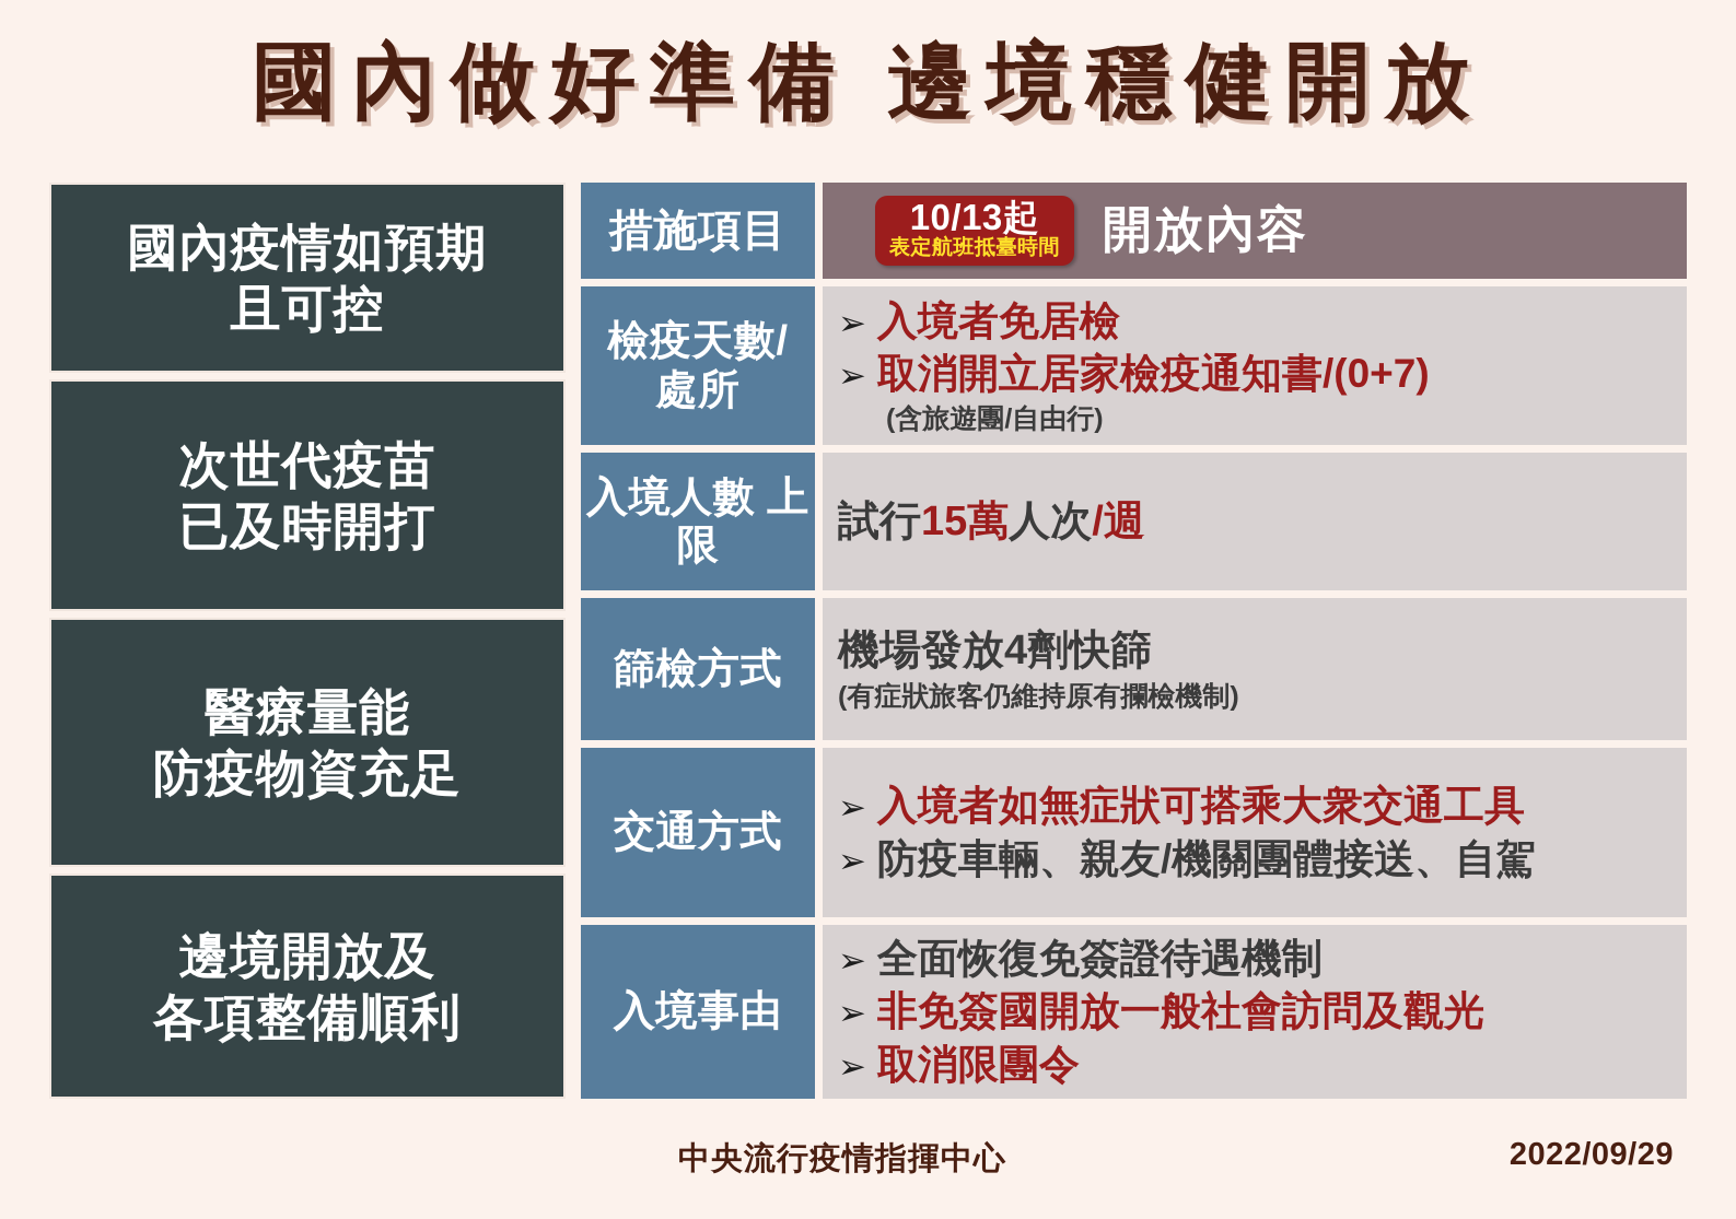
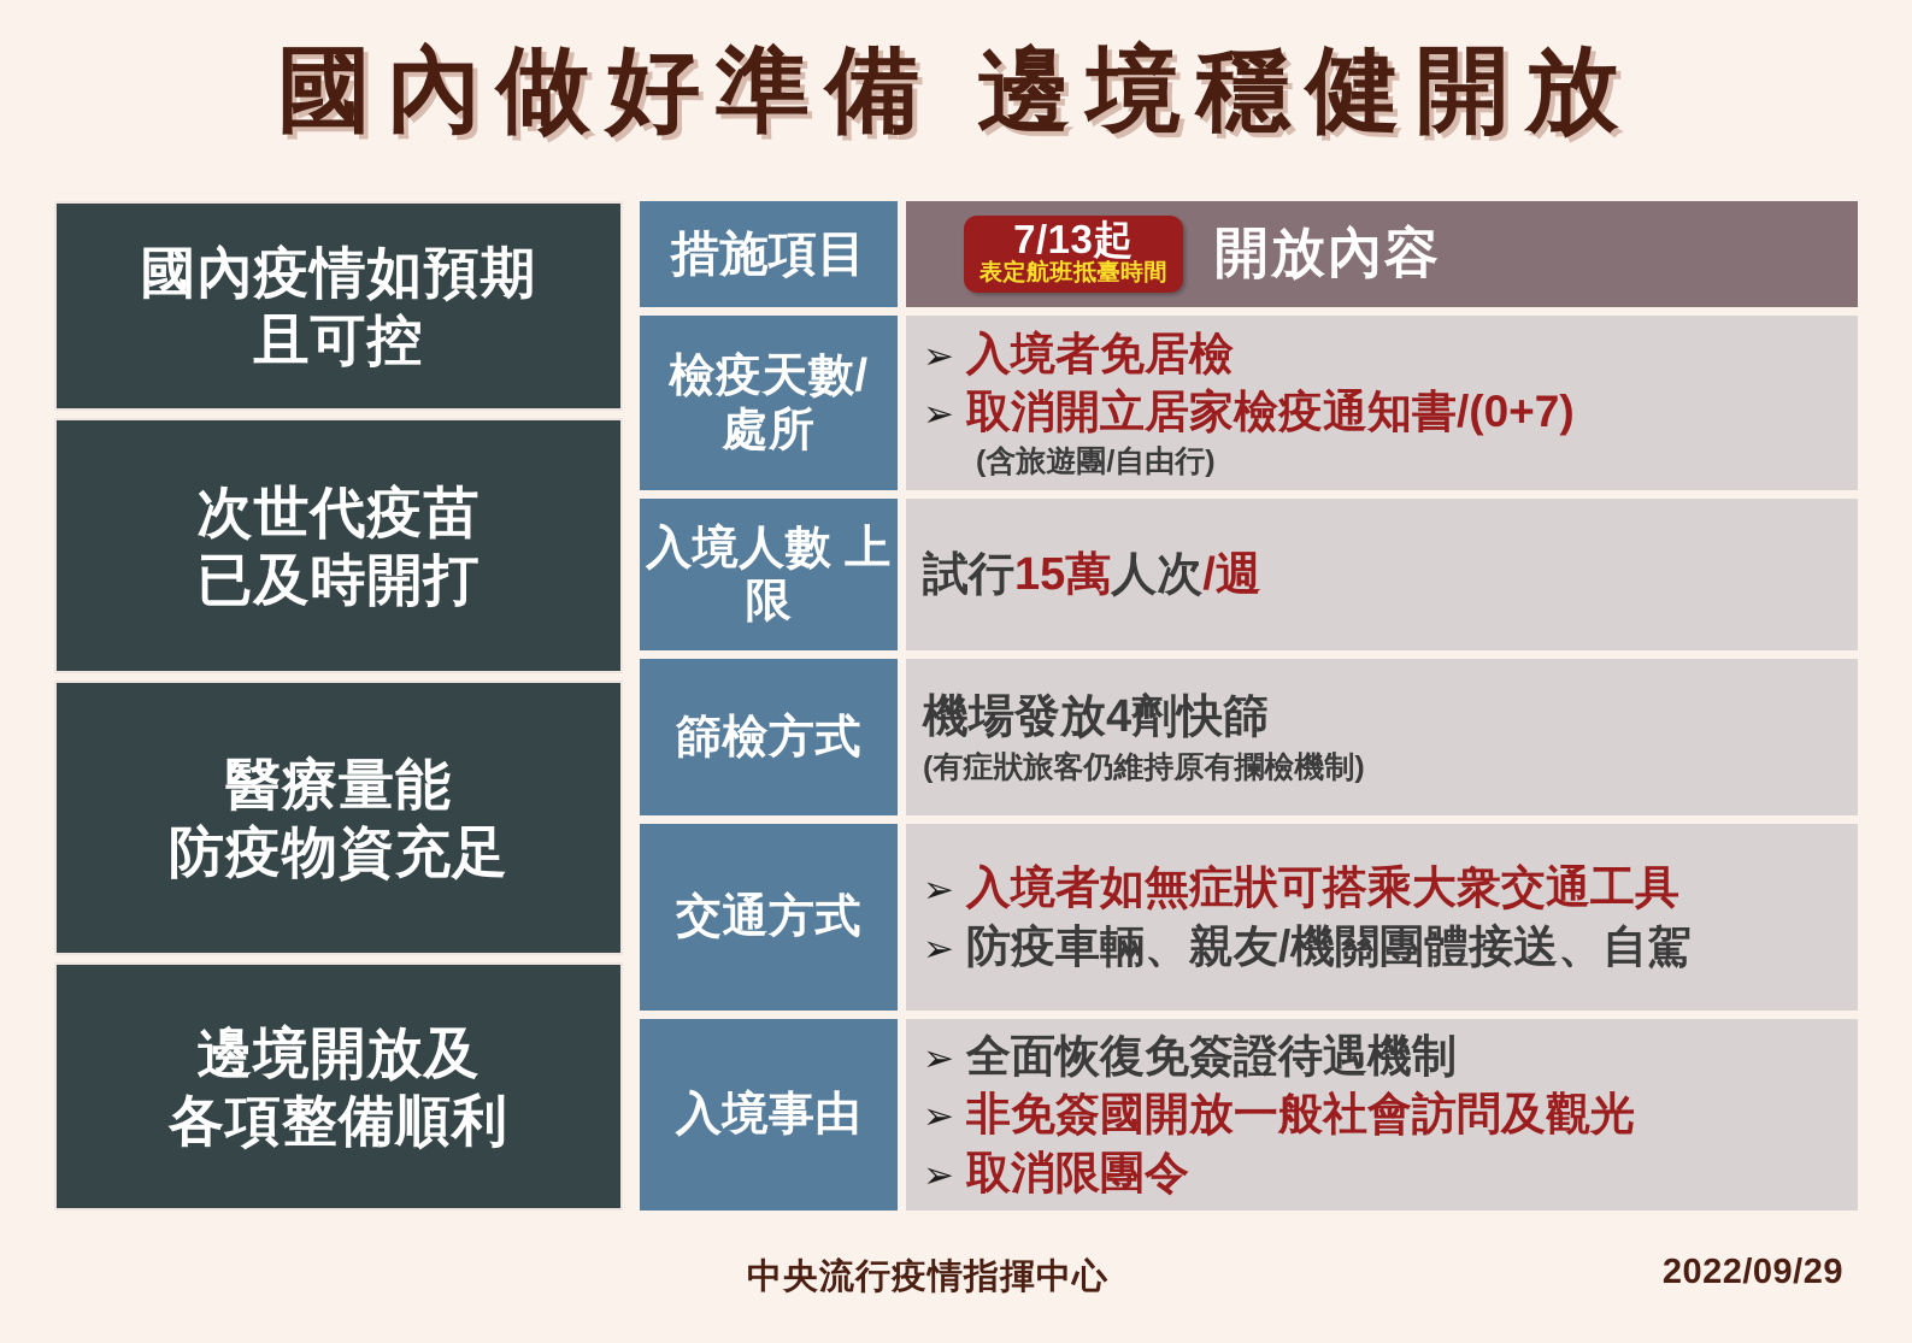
  國內做好準備 邊境穩健開放
  國內疫情如預期
  且可控
  次世代疫苗
  已及時開打
  醫療量能
  防疫物資充足
  邊境開放及
  各項整備順利
  措施項目
- 10/13起
+ 7/13起
  表定航班抵臺時間
  開放內容
  檢疫天數/ 處所
  ➢
  入境者免居檢
  ➢
  取消開立居家檢疫通知書/(0+7)
  (含旅遊團/自由行)
  入境人數 上限
  試行15萬人次/週
  篩檢方式
  機場發放4劑快篩
  (有症狀旅客仍維持原有攔檢機制)
  交通方式
  ➢
  入境者如無症狀可搭乘大衆交通工具
  ➢
  防疫車輛、親友/機關團體接送、自駕
  入境事由
  ➢
  全面恢復免簽證待遇機制
  ➢
  非免簽國開放一般社會訪問及觀光
  ➢
  取消限團令
  中央流行疫情指揮中心
  2022/09/29
